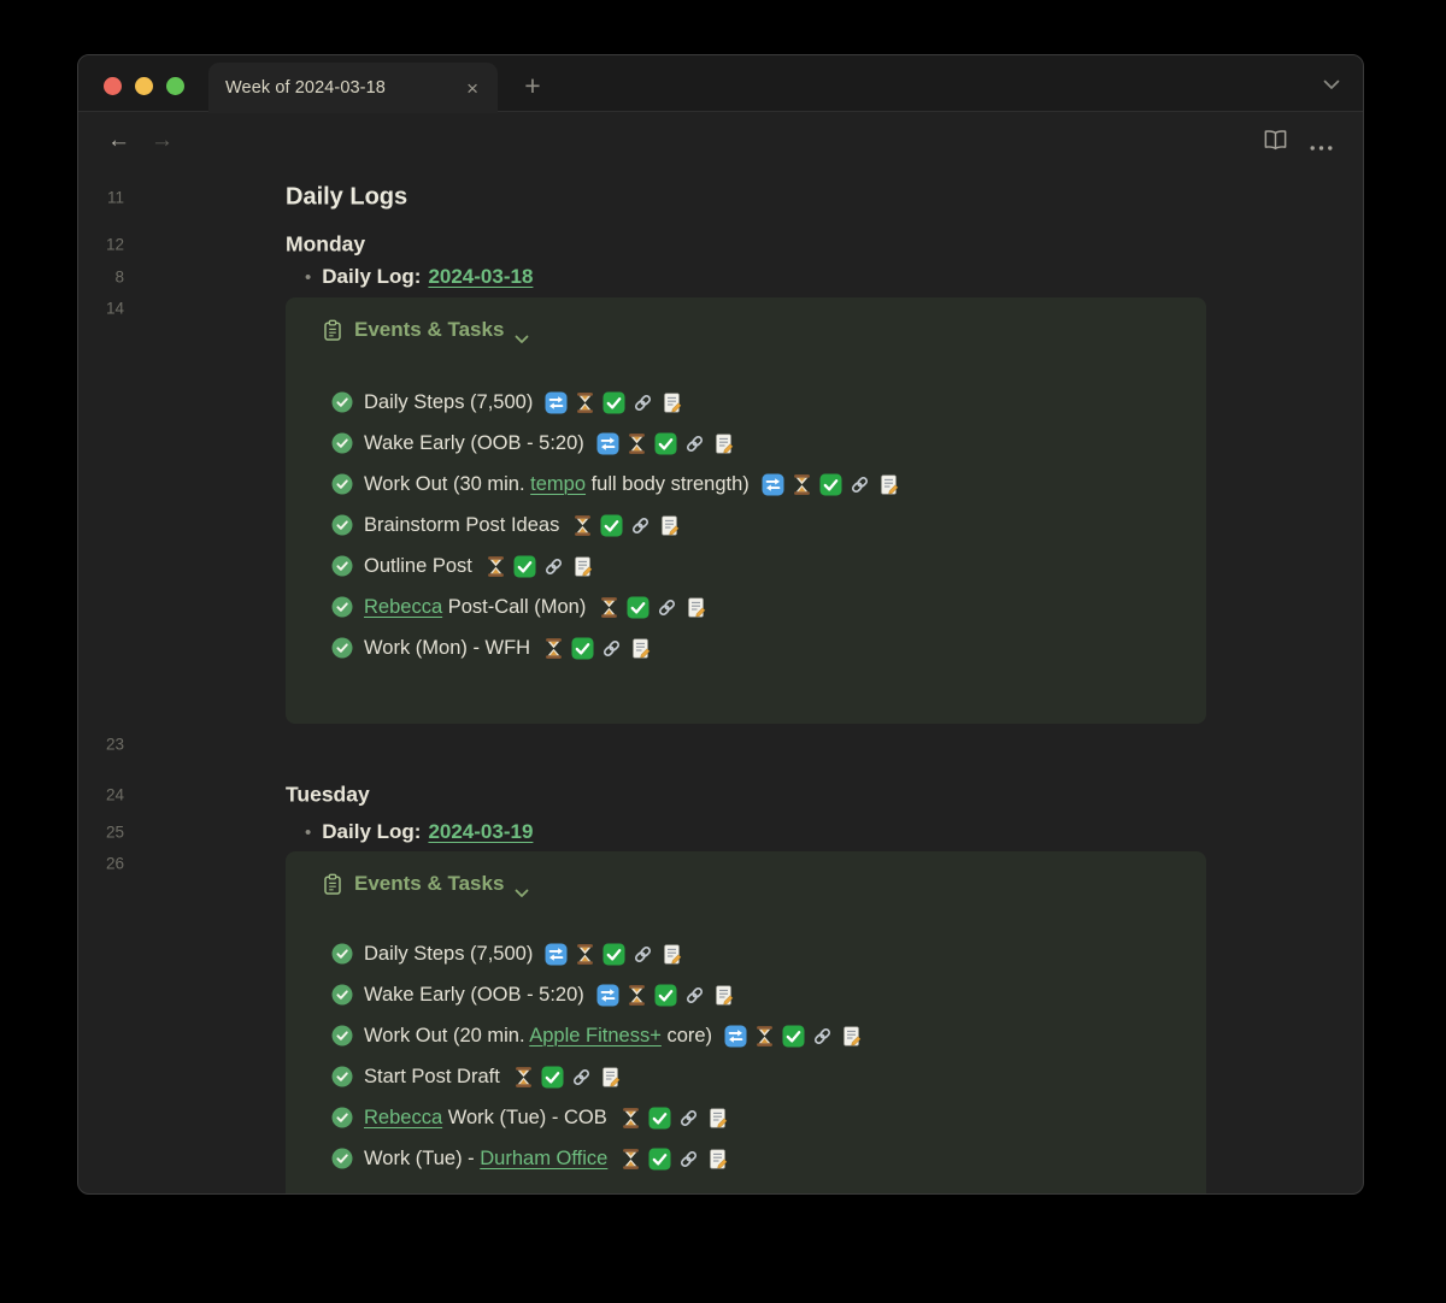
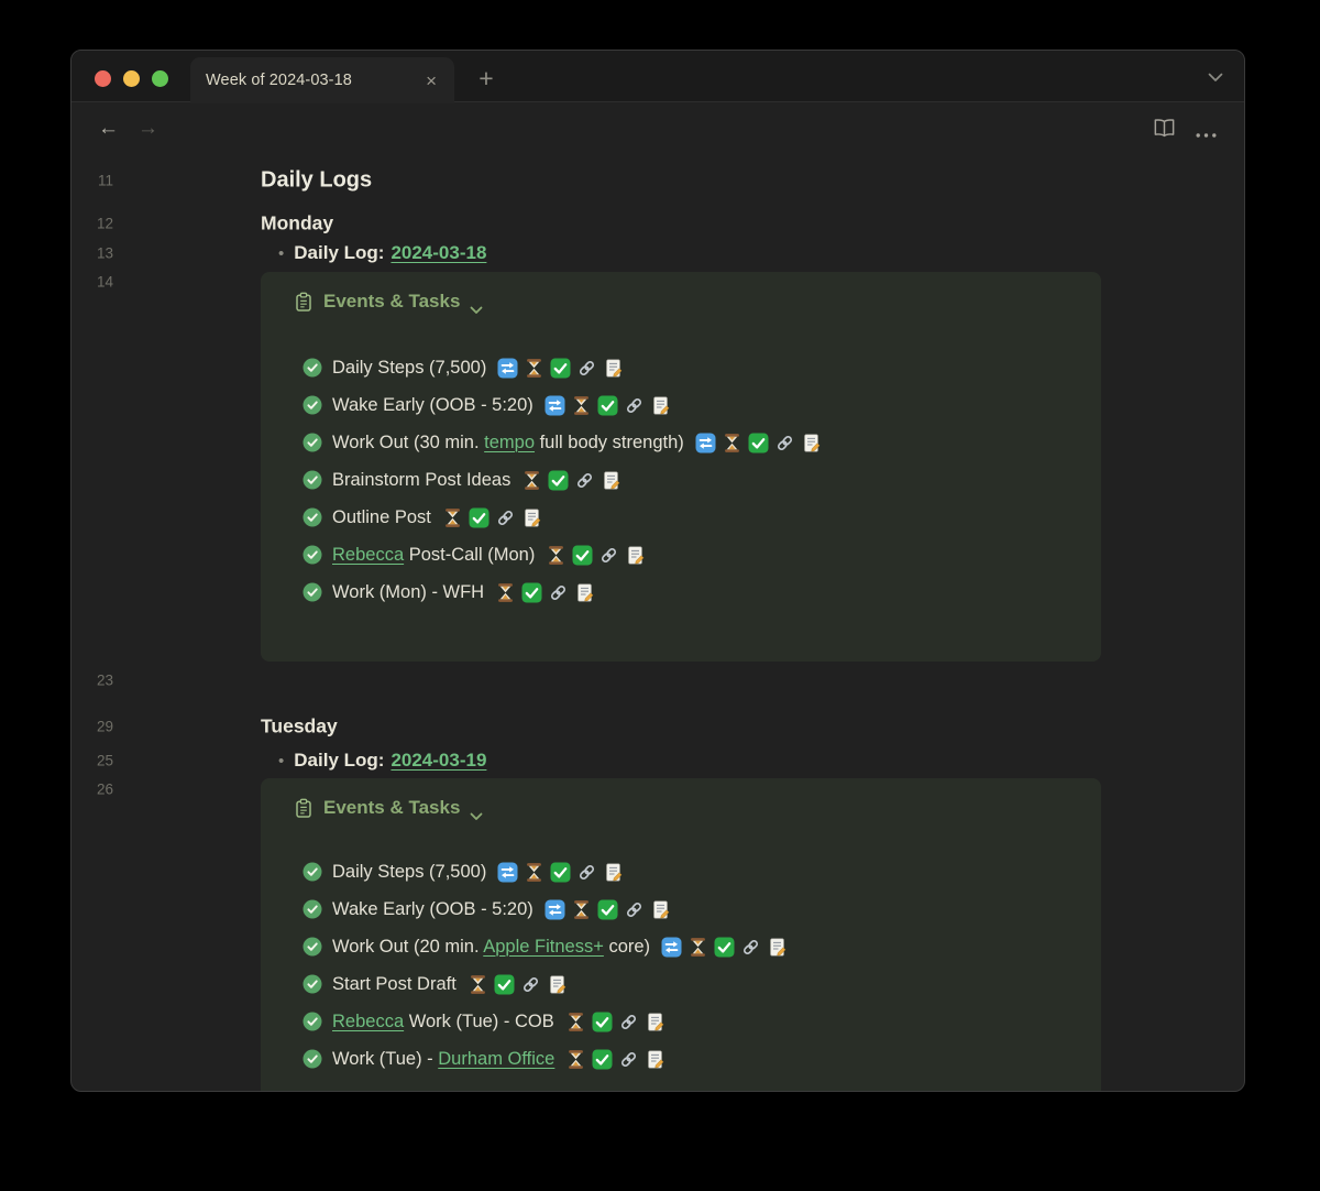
  Week of 2024-03-18
  ×
  +
  ←
  →
  11
  12
- 8
+ 13
  14
  23
- 24
+ 29
  25
  26
  Daily Logs
  Monday
  • Daily Log: 2024-03-18
  Events & Tasks
  Daily Steps (7,500)
  Wake Early (OOB - 5:20)
  Work Out (30 min. tempo full body strength)
  Brainstorm Post Ideas
  Outline Post
  Rebecca Post-Call (Mon)
  Work (Mon) - WFH
  Tuesday
  • Daily Log: 2024-03-19
  Events & Tasks
  Daily Steps (7,500)
  Wake Early (OOB - 5:20)
  Work Out (20 min. Apple Fitness+ core)
  Start Post Draft
  Rebecca Work (Tue) - COB
  Work (Tue) - Durham Office
